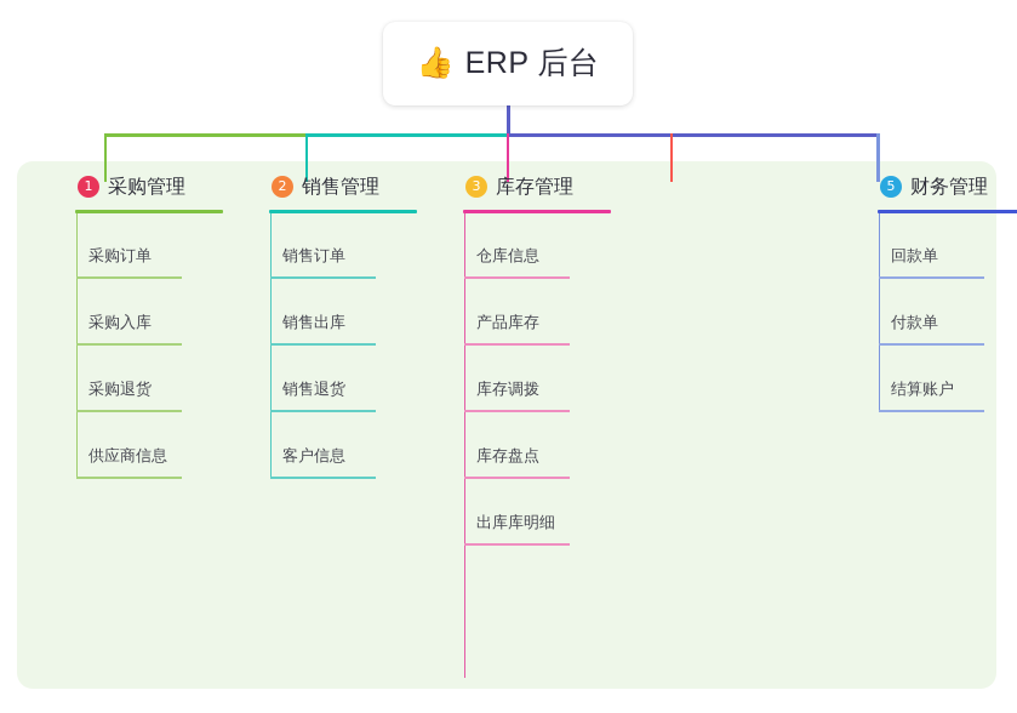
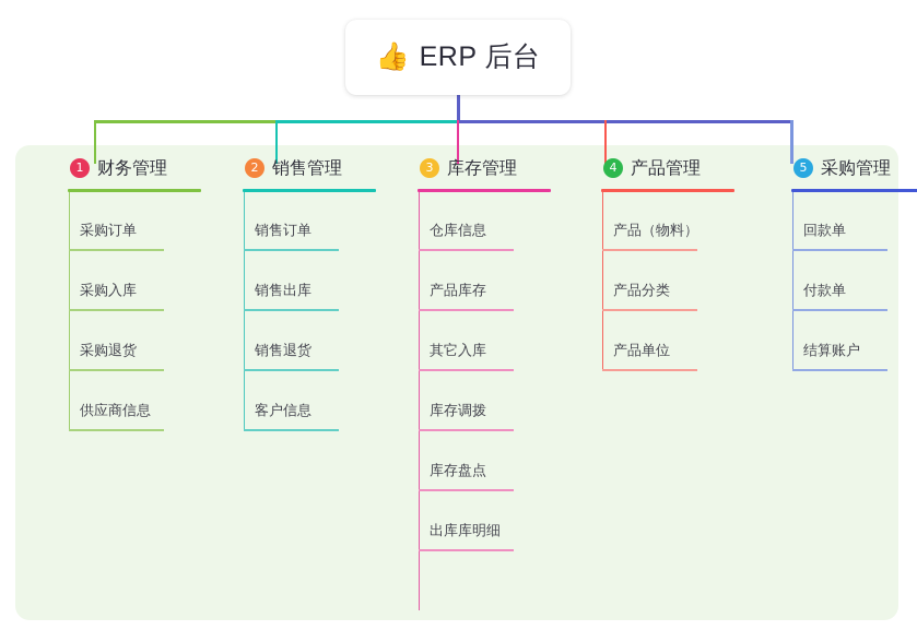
  👍
  ERP 后台
  1
- 采购管理
+ 财务管理
  采购订单
  采购入库
  采购退货
  供应商信息
  2
  销售管理
  销售订单
  销售出库
  销售退货
  客户信息
  3
  库存管理
  仓库信息
  产品库存
+ 其它入库
  库存调拨
  库存盘点
  出库库明细
+ 4
+ 产品管理
+ 产品（物料）
+ 产品分类
+ 产品单位
  5
- 财务管理
+ 采购管理
  回款单
  付款单
  结算账户
